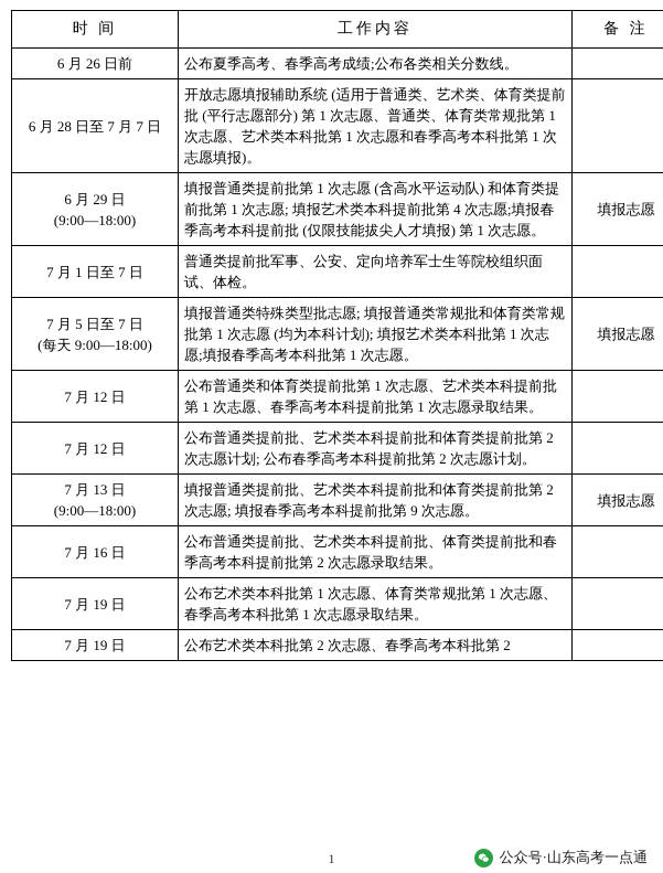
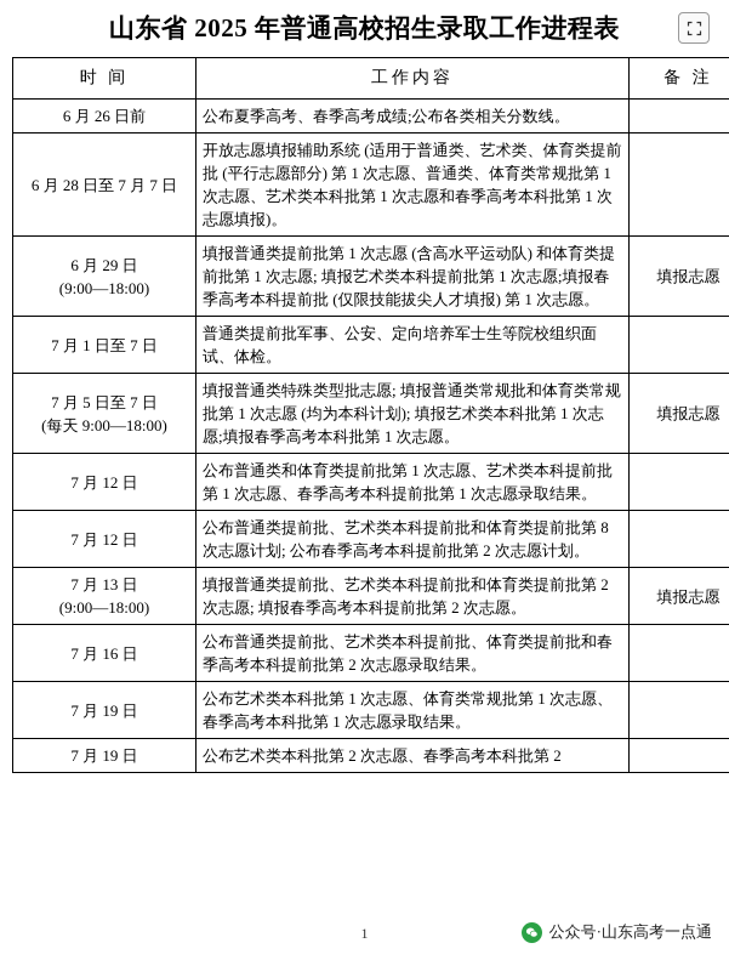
+ 山东省 2025 年普通高校招生录取工作进程表
  时 间	工作内容	备 注
  6 月 26 日前	公布夏季高考、春季高考成绩;公布各类相关分数线。
  6 月 28 日至 7 月 7 日	开放志愿填报辅助系统 (适用于普通类、艺术类、体育类提前批 (平行志愿部分) 第 1 次志愿、普通类、体育类常规批第 1 次志愿、艺术类本科批第 1 次志愿和春季高考本科批第 1 次志愿填报)。
- 6 月 29 日 (9:00—18:00)	填报普通类提前批第 1 次志愿 (含高水平运动队) 和体育类提前批第 1 次志愿; 填报艺术类本科提前批第 4 次志愿;填报春季高考本科提前批 (仅限技能拔尖人才填报) 第 1 次志愿。	填报志愿
+ 6 月 29 日 (9:00—18:00)	填报普通类提前批第 1 次志愿 (含高水平运动队) 和体育类提前批第 1 次志愿; 填报艺术类本科提前批第 1 次志愿;填报春季高考本科提前批 (仅限技能拔尖人才填报) 第 1 次志愿。	填报志愿
  7 月 1 日至 7 日	普通类提前批军事、公安、定向培养军士生等院校组织面试、体检。
  7 月 5 日至 7 日 (每天 9:00—18:00)	填报普通类特殊类型批志愿; 填报普通类常规批和体育类常规批第 1 次志愿 (均为本科计划); 填报艺术类本科批第 1 次志愿;填报春季高考本科批第 1 次志愿。	填报志愿
  7 月 12 日	公布普通类和体育类提前批第 1 次志愿、艺术类本科提前批第 1 次志愿、春季高考本科提前批第 1 次志愿录取结果。
- 7 月 12 日	公布普通类提前批、艺术类本科提前批和体育类提前批第 2 次志愿计划; 公布春季高考本科提前批第 2 次志愿计划。
+ 7 月 12 日	公布普通类提前批、艺术类本科提前批和体育类提前批第 8 次志愿计划; 公布春季高考本科提前批第 2 次志愿计划。
- 7 月 13 日 (9:00—18:00)	填报普通类提前批、艺术类本科提前批和体育类提前批第 2 次志愿; 填报春季高考本科提前批第 9 次志愿。	填报志愿
+ 7 月 13 日 (9:00—18:00)	填报普通类提前批、艺术类本科提前批和体育类提前批第 2 次志愿; 填报春季高考本科提前批第 2 次志愿。	填报志愿
  7 月 16 日	公布普通类提前批、艺术类本科提前批、体育类提前批和春季高考本科提前批第 2 次志愿录取结果。
  7 月 19 日	公布艺术类本科批第 1 次志愿、体育类常规批第 1 次志愿、春季高考本科批第 1 次志愿录取结果。
  7 月 19 日	公布艺术类本科批第 2 次志愿、春季高考本科批第 2
  1
  公众号·山东高考一点通
